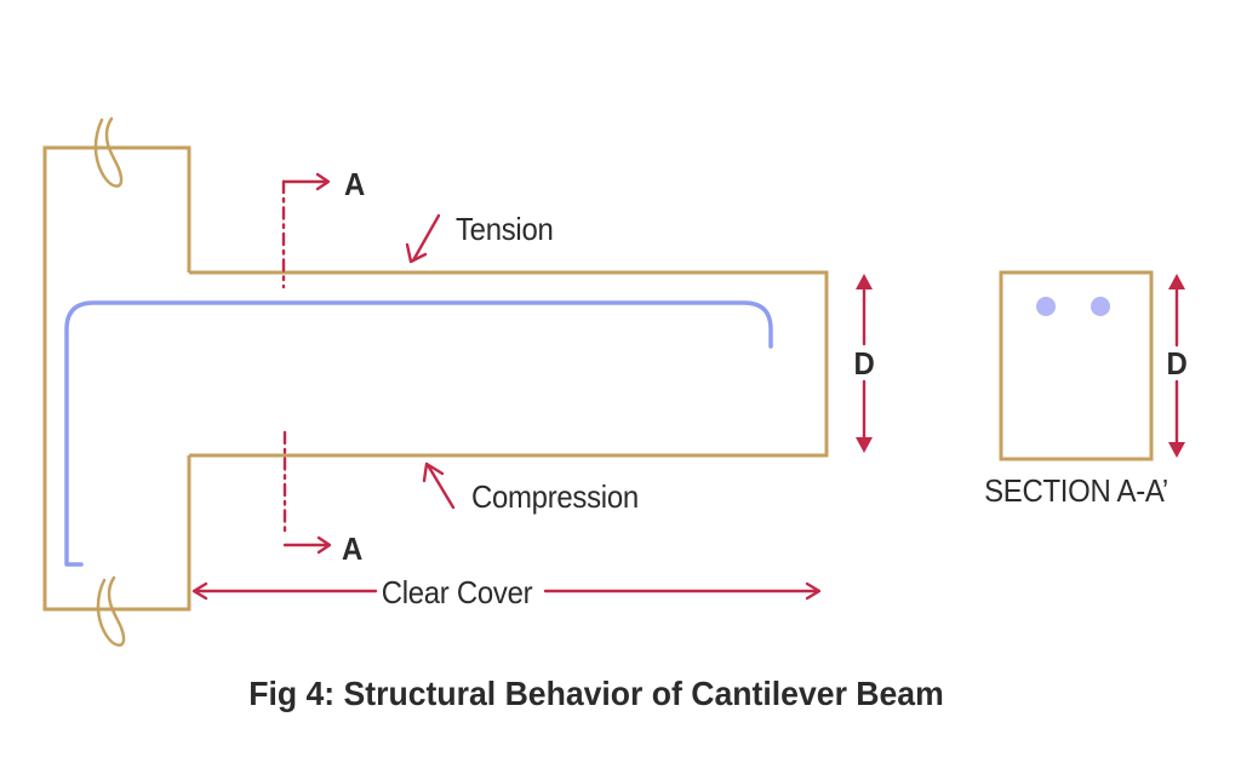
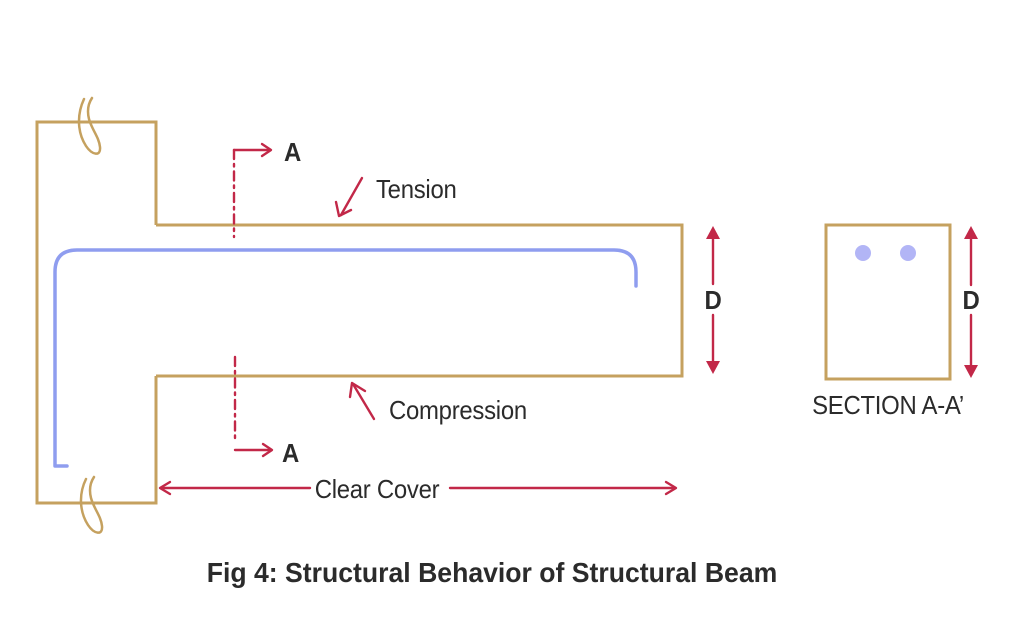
  A
  Tension
  D
  Compression
  A
  Clear Cover
  D
  SECTION A-A’
- Fig 4: Structural Behavior of Cantilever Beam
+ Fig 4: Structural Behavior of Structural Beam
